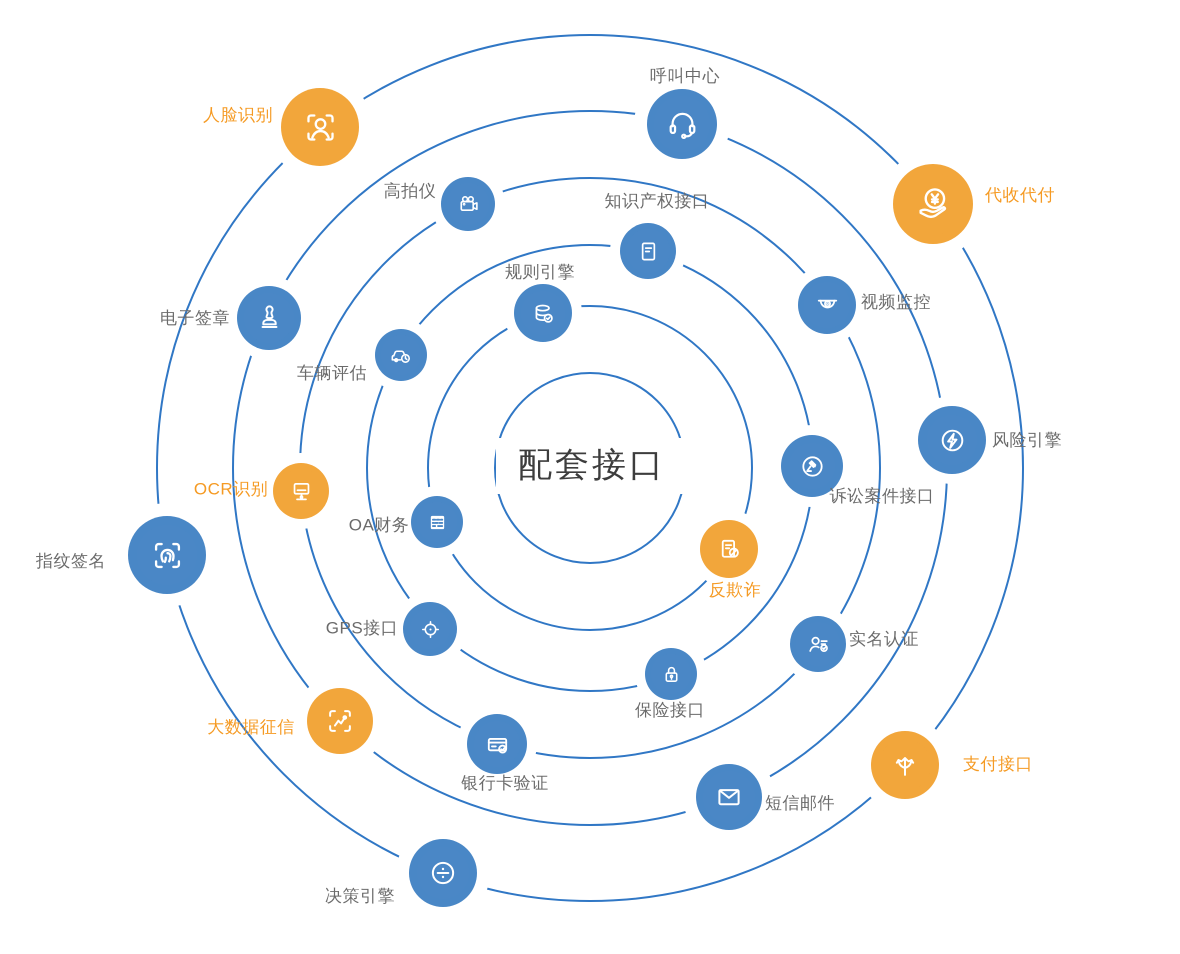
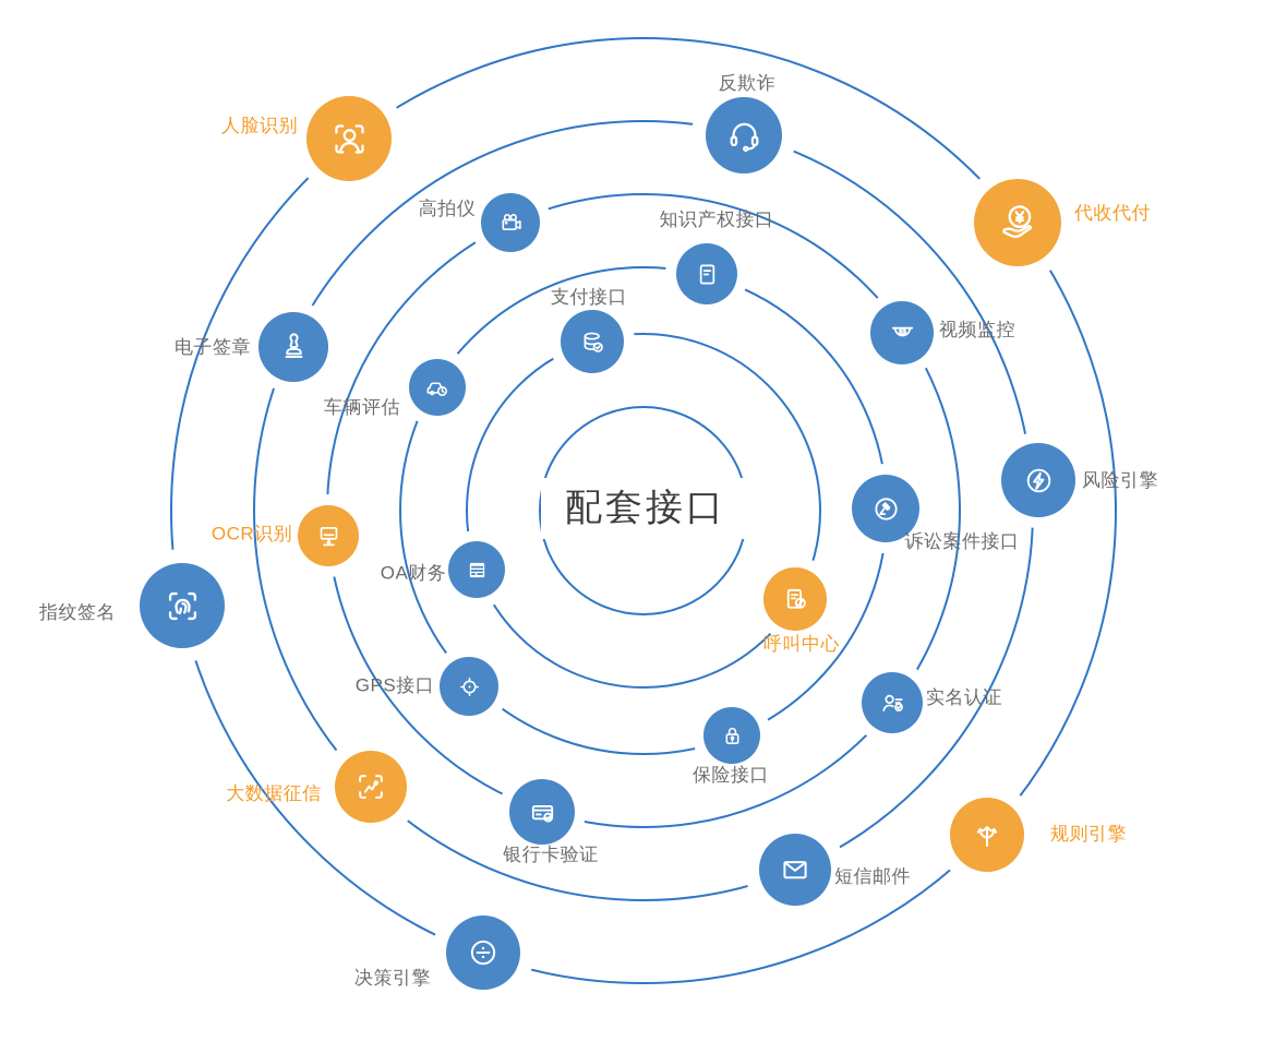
  配套接口
- 呼叫中心
+ 反欺诈
  人脸识别
  代收代付
  高拍仪
  知识产权接口
- 规则引擎
+ 支付接口
  视频监控
  电子签章
  车辆评估
  风险引擎
  诉讼案件接口
  OCR识别
  OA财务
- 反欺诈
+ 呼叫中心
  指纹签名
  GPS接口
  保险接口
  实名认证
  大数据征信
  银行卡验证
  短信邮件
- 支付接口
+ 规则引擎
  决策引擎
